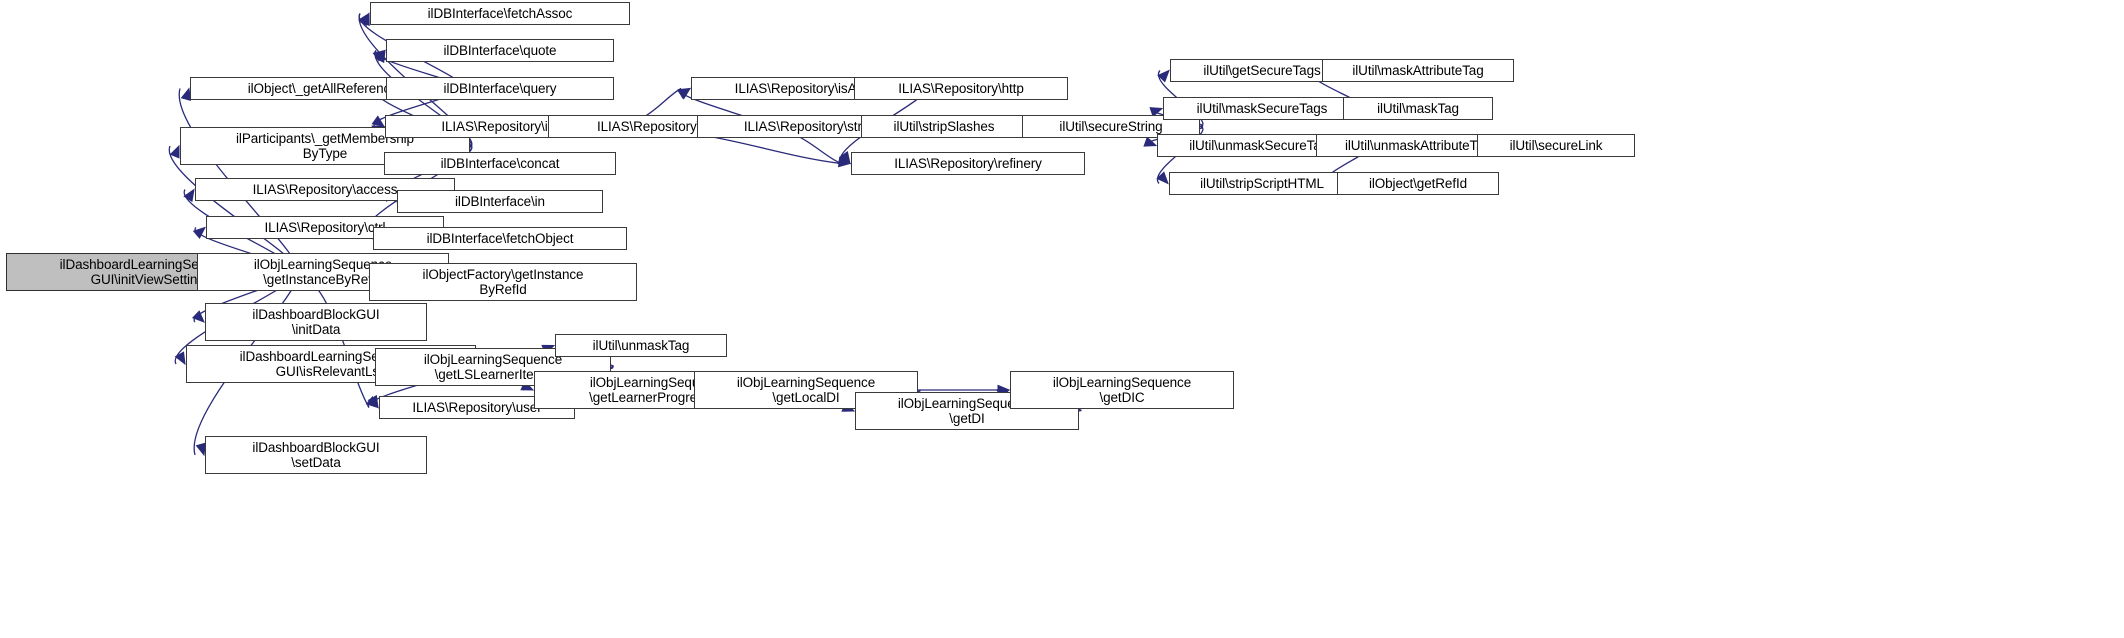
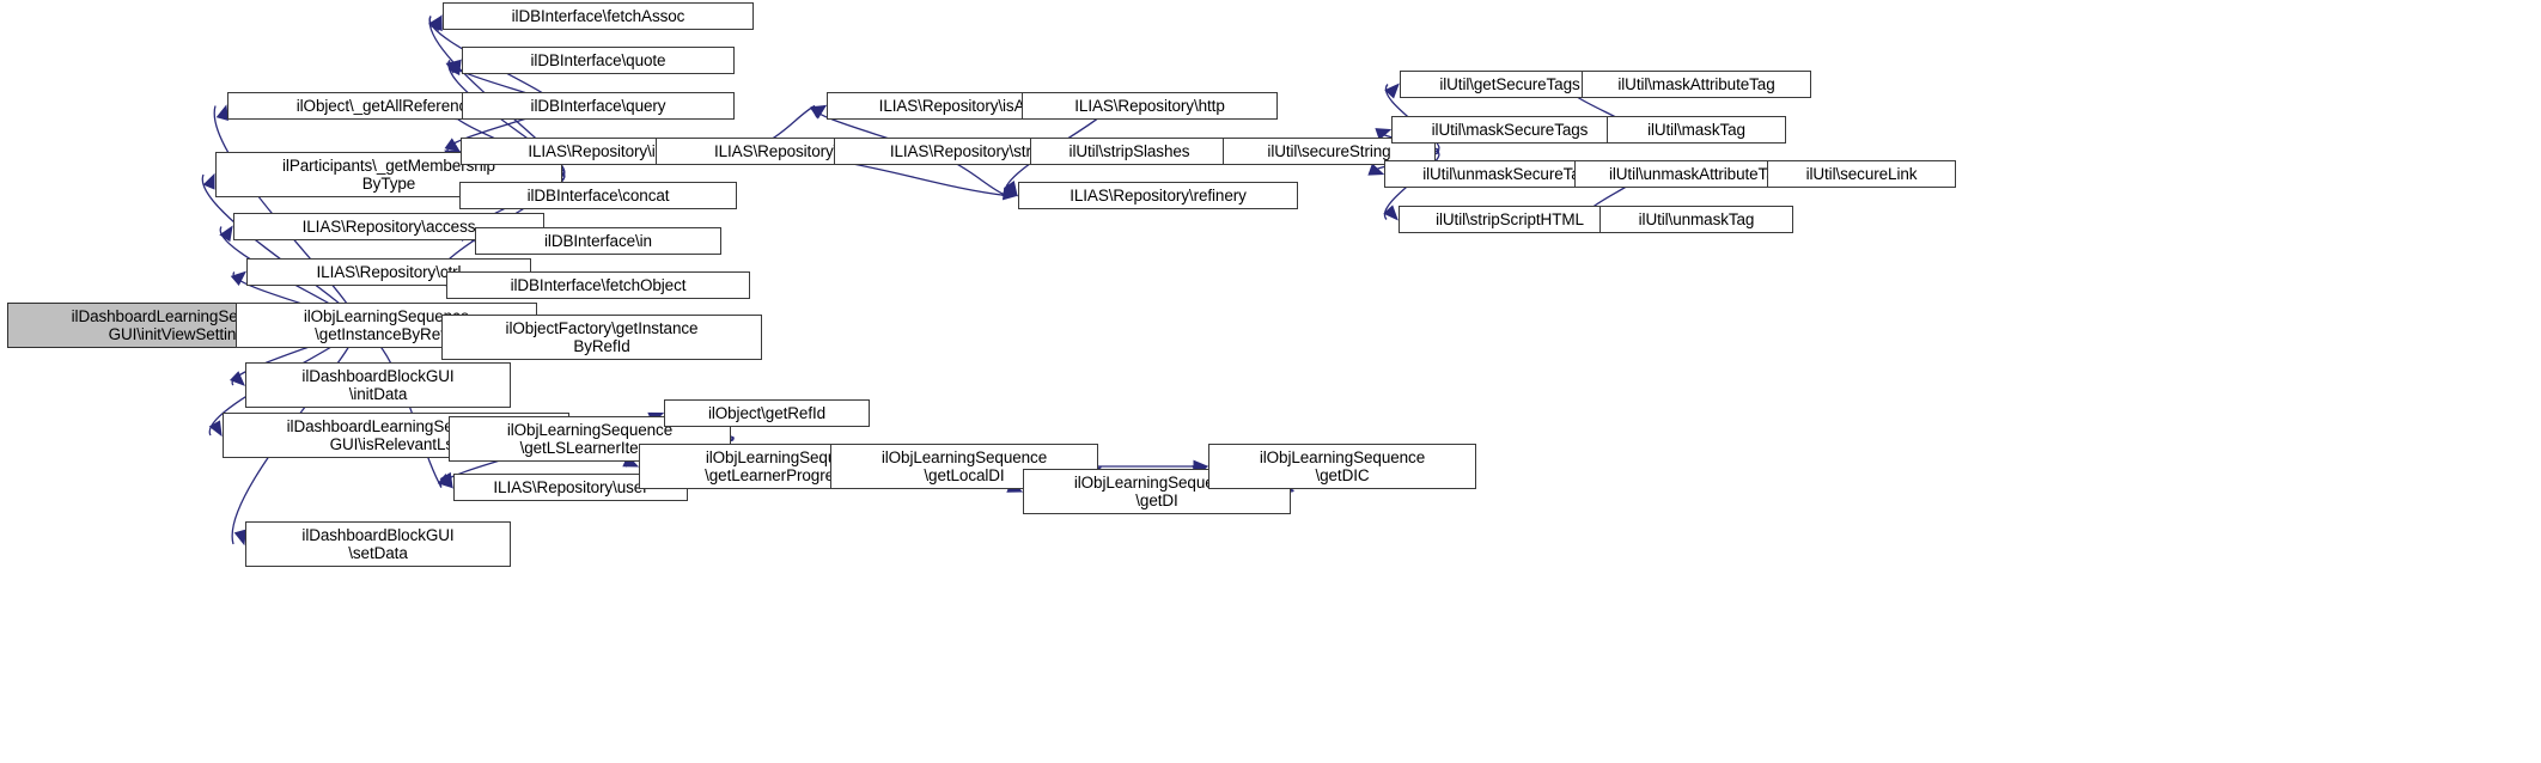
  ilDashboardLearningSe
  GUI\initViewSettin
  ilObject\_getAllReferen
  ilParticipants\_getMembership
  ByType
  ILIAS\Repository\access
  ILIAS\Repository\c
  ilObjLearningSeque
  \getInstanceByRe
  ilDashboardBlockGUI
  \initData
  ilDashboardLearningS
  GUI\isRelevantL
  ILIAS\Repository\us
  ilDashboardBlockGUI
  \setData
  ilDBInterface\fetchAssoc
  ilDBInterface\quote
  ilDBInterface\query
  ILIAS\Repository\i
  ilDBInterface\concat
  ilDBInterface\in
  ilDBInterface\fetchObject
  ilObjectFactory\getInstance
  ByRefId
  ilObjLearningSequence
  \getLSLearnerIte
- ilUtil\unmaskTag
+ ilObject\getRefId
  ilObjLearningSeq
  \getLearnerProgr
  ILIAS\Repository
  ILIAS\Repository\isA
  ILIAS\Repository\str
  ILIAS\Repository\http
  ilUtil\stripSlashes
  ILIAS\Repository\refinery
  ilUtil\secureString
  ilUtil\getSecureTags
  ilUtil\maskSecureTags
  ilUtil\unmaskSecureT
  ilUtil\stripScriptHTML
  ilUtil\maskAttributeTag
  ilUtil\maskTag
  ilUtil\unmaskAttributeT
- ilObject\getRefId
+ ilUtil\unmaskTag
  ilUtil\secureLink
  ilObjLearningSequence
  \getLocalDI
  ilObjLearningSequ
  \getDI
  ilObjLearningSequence
  \getDIC
